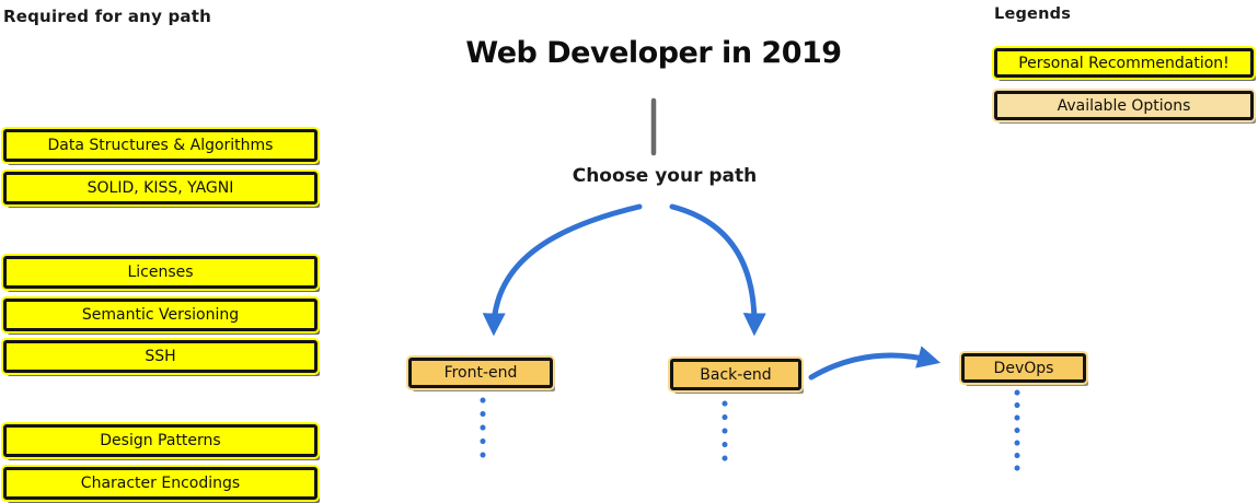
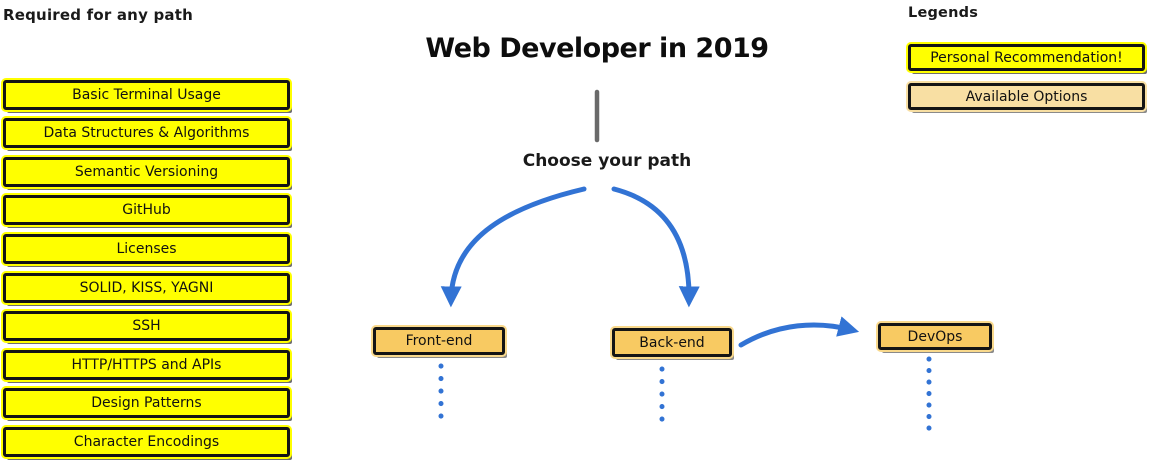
  Required for any path
+ Basic Terminal Usage
  Data Structures & Algorithms
- SOLID, KISS, YAGNI
+ Semantic Versioning
+ GitHub
  Licenses
- Semantic Versioning
+ SOLID, KISS, YAGNI
  SSH
+ HTTP/HTTPS and APIs
  Design Patterns
  Character Encodings
  Web Developer in 2019
  Choose your path
  Front-end
  Back-end
  DevOps
  Legends
  Personal Recommendation!
  Available Options
